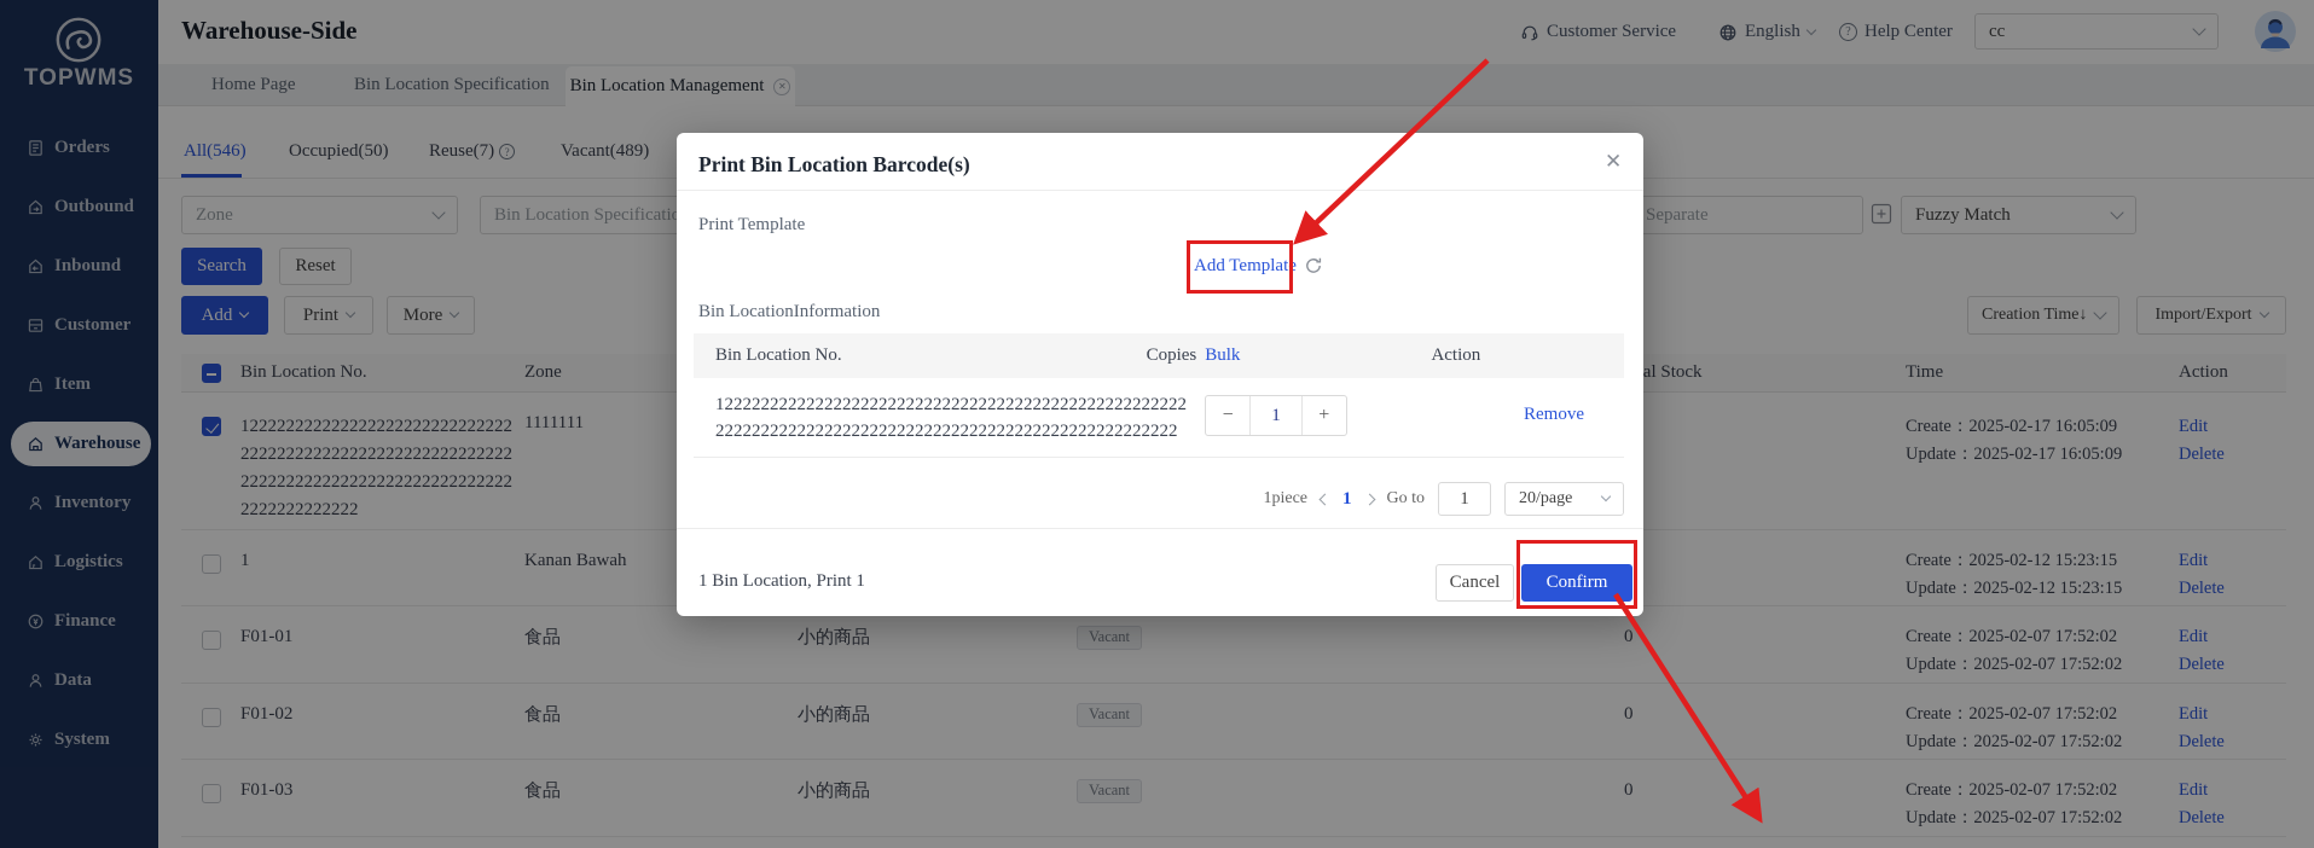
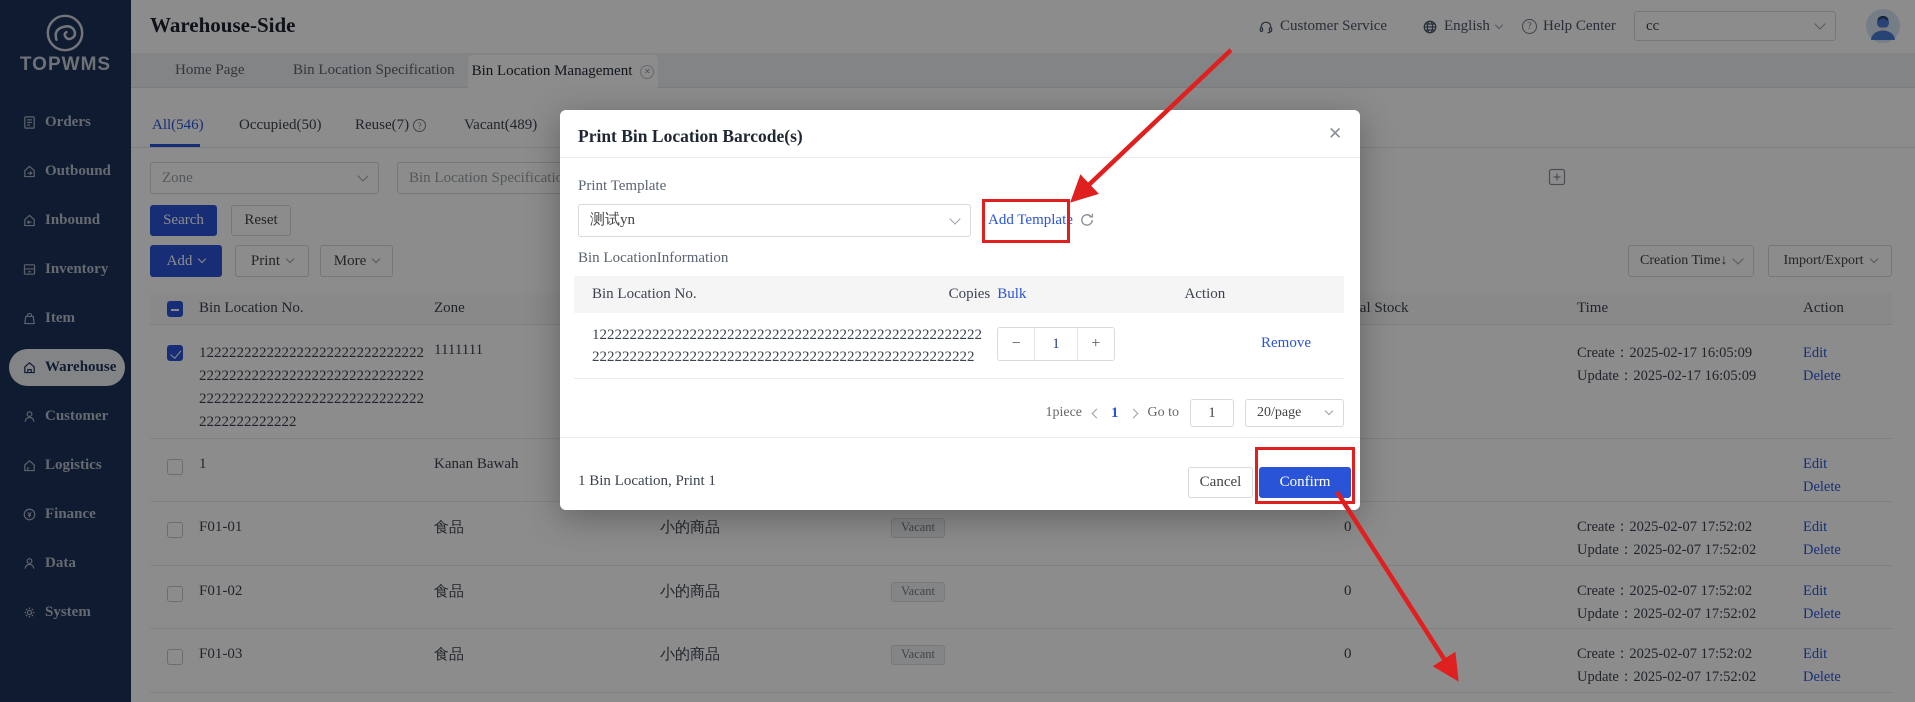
  TOPWMS
  Orders
  Outbound
  Inbound
- Customer
+ Inventory
  Item
  Warehouse
- Inventory
+ Customer
  Logistics
  Finance
  Data
  System
  Warehouse-Side
  Customer Service
  English
  ?
  Help Center
  cc
  Home Page
  Bin Location Specification
  Bin Location Management
  ✕
  All(546)
  Occupied(50)
  Reuse(7)
  ?
  Vacant(489)
  Zone
  Bin Location Specificati
- Separate
- Fuzzy Match
  Search
  Reset
  Add
  Print
  More
  Creation Time↓
  Import/Export
  Bin Location No.
  Zone
  al Stock
  Time
  Action
  1222222222222222222222222222222222222222222222222222222222222222222222222222222222222222222222222222222
  1111111
  Create：2025-02-17 16:05:09
  Update：2025-02-17 16:05:09
  Edit
  Delete
  1
  Kanan Bawah
- Create：2025-02-12 15:23:15
- Update：2025-02-12 15:23:15
  Edit
  Delete
  F01-01
  食品
  小的商品
  Vacant
  0
  Create：2025-02-07 17:52:02
  Update：2025-02-07 17:52:02
  Edit
  Delete
  F01-02
  食品
  小的商品
  Vacant
  0
  Create：2025-02-07 17:52:02
  Update：2025-02-07 17:52:02
  Edit
  Delete
  F01-03
  食品
  小的商品
  Vacant
  0
  Create：2025-02-07 17:52:02
  Update：2025-02-07 17:52:02
  Edit
  Delete
  Print Bin Location Barcode(s)
  ✕
  Print Template
+ 测试yn
  Add Template
  Bin LocationInformation
  Bin Location No.
  Copies
  Bulk
  Action
  1222222222222222222222222222222222222222222222222222222222222222222222222222222222222222222222222222222
  −
  1
  +
  Remove
  1piece
  1
  Go to
  1
  20/page
  1 Bin Location, Print 1
  Cancel
  Confirm
